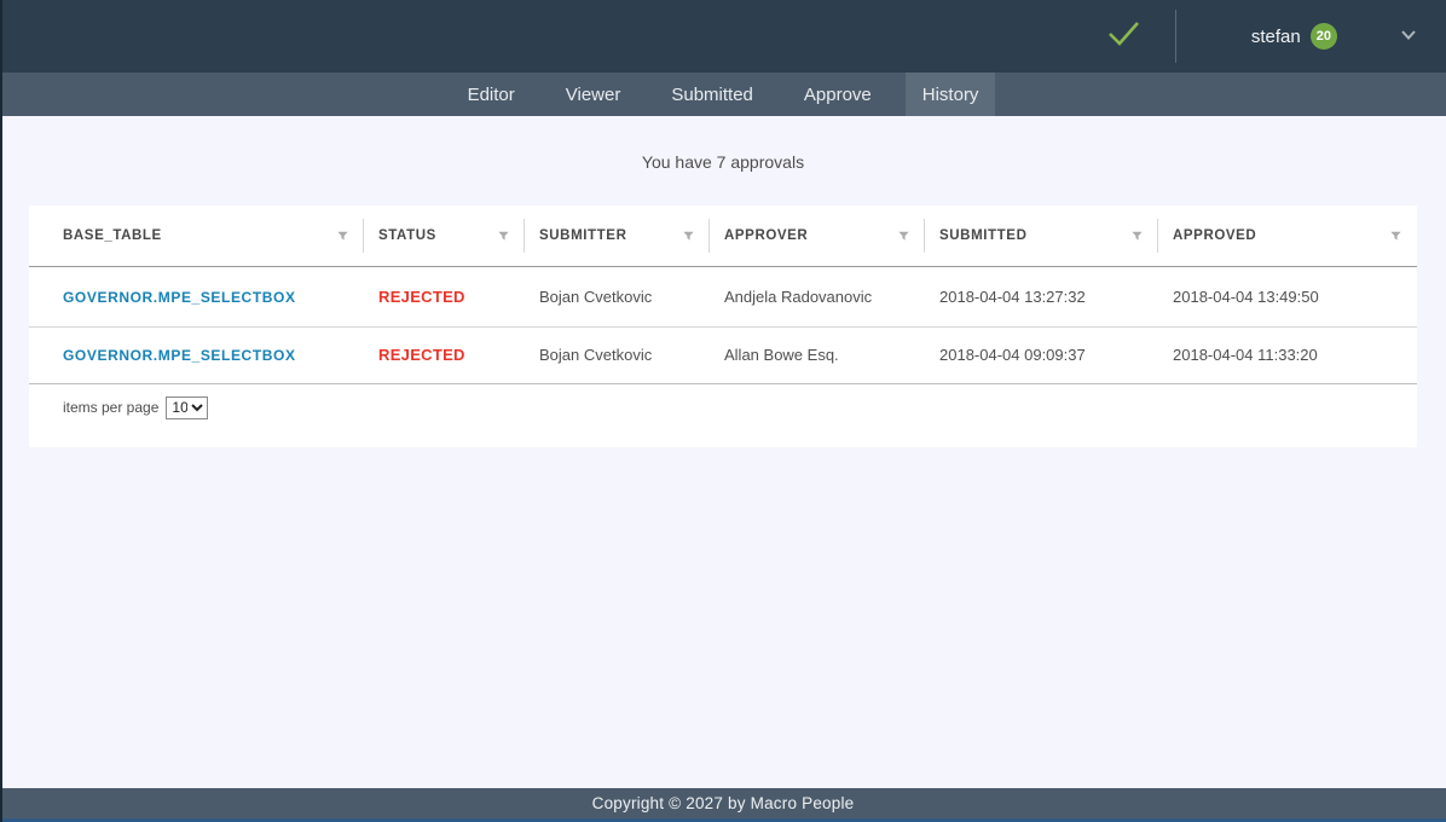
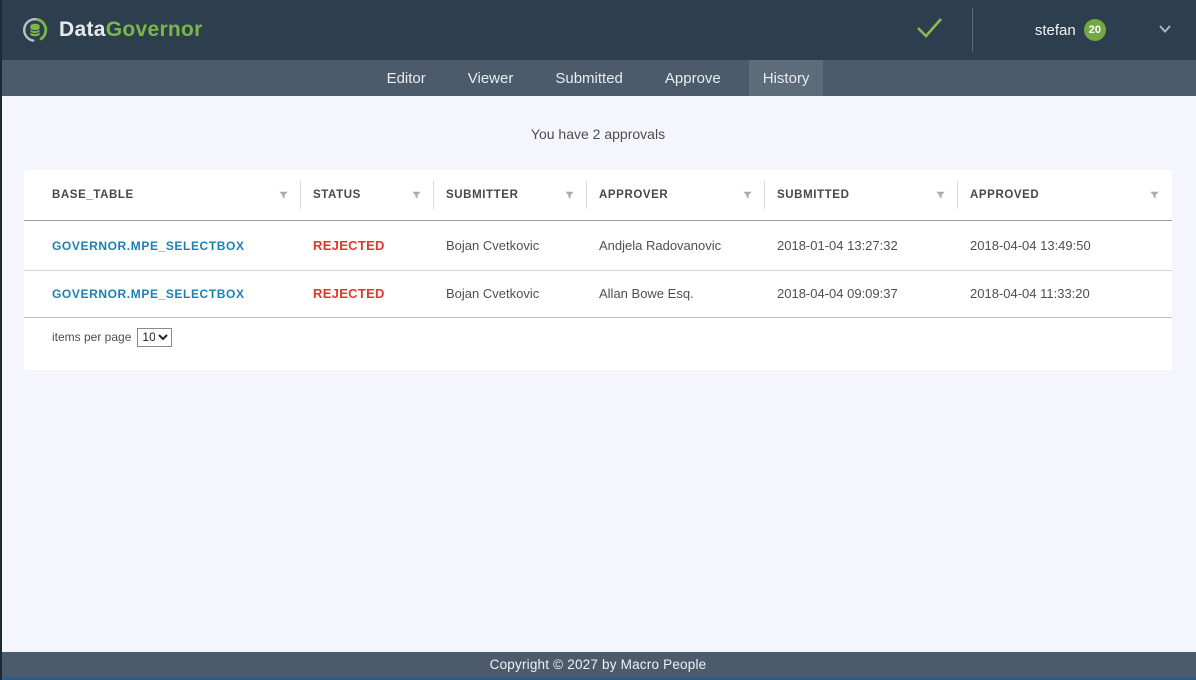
+ DataGovernor
  stefan
  20
  Editor
  Viewer
  Submitted
  Approve
  History
- You have 7 approvals
+ You have 2 approvals
  BASE_TABLE	STATUS	SUBMITTER	APPROVER	SUBMITTED	APPROVED
- GOVERNOR.MPE_SELECTBOX	REJECTED	Bojan Cvetkovic	Andjela Radovanovic	2018-04-04 13:27:32	2018-04-04 13:49:50
+ GOVERNOR.MPE_SELECTBOX	REJECTED	Bojan Cvetkovic	Andjela Radovanovic	2018-01-04 13:27:32	2018-04-04 13:49:50
  GOVERNOR.MPE_SELECTBOX	REJECTED	Bojan Cvetkovic	Allan Bowe Esq.	2018-04-04 09:09:37	2018-04-04 11:33:20
  items per page
  10
  Copyright © 2027 by Macro People
